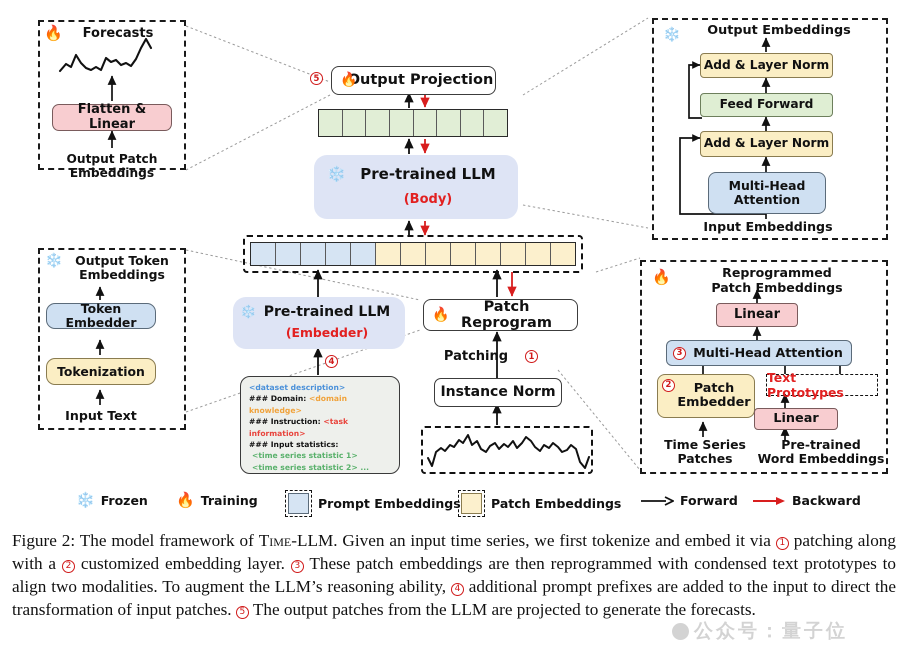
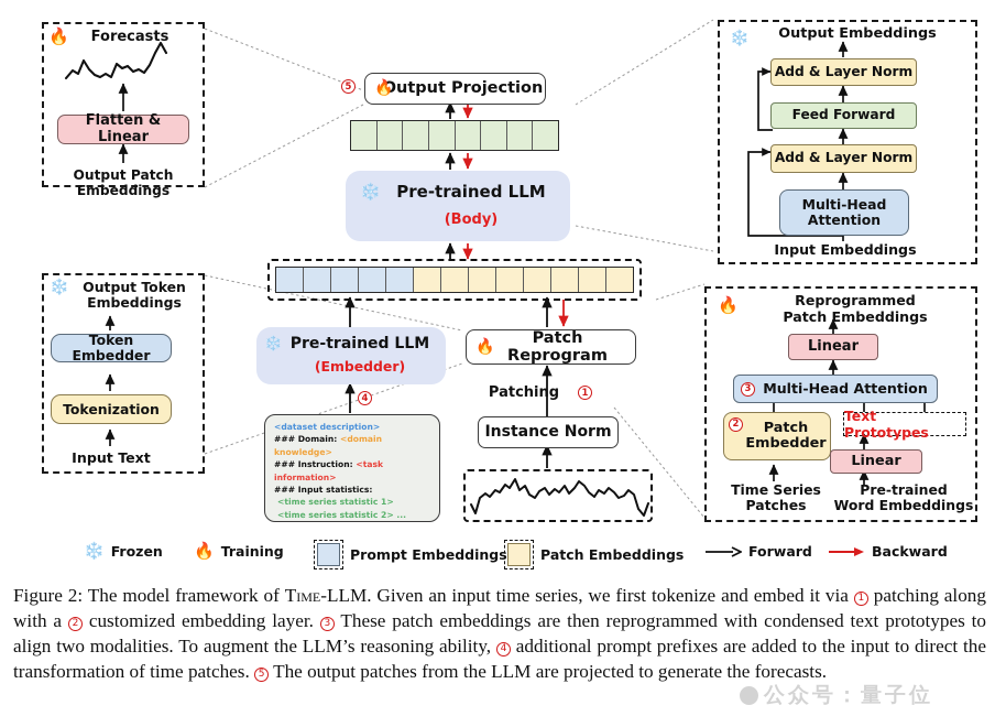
  🔥
  Forecasts
  Flatten & Linear
  Output Patch
  Embeddings
  ❄️
  Output Token
  Embeddings
  Token Embedder
  Tokenization
  Input Text
  5
  🔥
  Output Projection
  ❄️
  Pre-trained LLM
  (Body)
  ❄️
  Pre-trained LLM
  (Embedder)
  4
  🔥
  Patch Reprogram
  Patching
  1
  Instance Norm
  <dataset description>
  ### Domain: <domain knowledge>
  ### Instruction: <task information>
  ### Input statistics:
  <time series statistic 1>
  <time series statistic 2> ...
  ❄️
  Output Embeddings
  Add & Layer Norm
  Feed Forward
  Add & Layer Norm
  Multi-Head Attention
  Input Embeddings
  🔥
  Reprogrammed
  Patch Embeddings
  Linear
  3
  Multi-Head Attention
  2
  Patch Embedder
  Text Prototypes
  Linear
  Time Series
  Patches
  Pre-trained
  Word Embeddings
  ❄️
  Frozen
  🔥
  Training
  Prompt Embeddings
  Patch Embeddings
  Forward
  Backward
- Figure 2: The model framework of Time-LLM. Given an input time series, we first tokenize and embed it via 1 patching along with a 2 customized embedding layer. 3 These patch embeddings are then reprogrammed with condensed text prototypes to align two modalities. To augment the LLM’s reasoning ability, 4 additional prompt prefixes are added to the input to direct the transformation of input patches. 5 The output patches from the LLM are projected to generate the forecasts.
+ Figure 2: The model framework of Time-LLM. Given an input time series, we first tokenize and embed it via 1 patching along with a 2 customized embedding layer. 3 These patch embeddings are then reprogrammed with condensed text prototypes to align two modalities. To augment the LLM’s reasoning ability, 4 additional prompt prefixes are added to the input to direct the transformation of time patches. 5 The output patches from the LLM are projected to generate the forecasts.
  公众号：量子位
